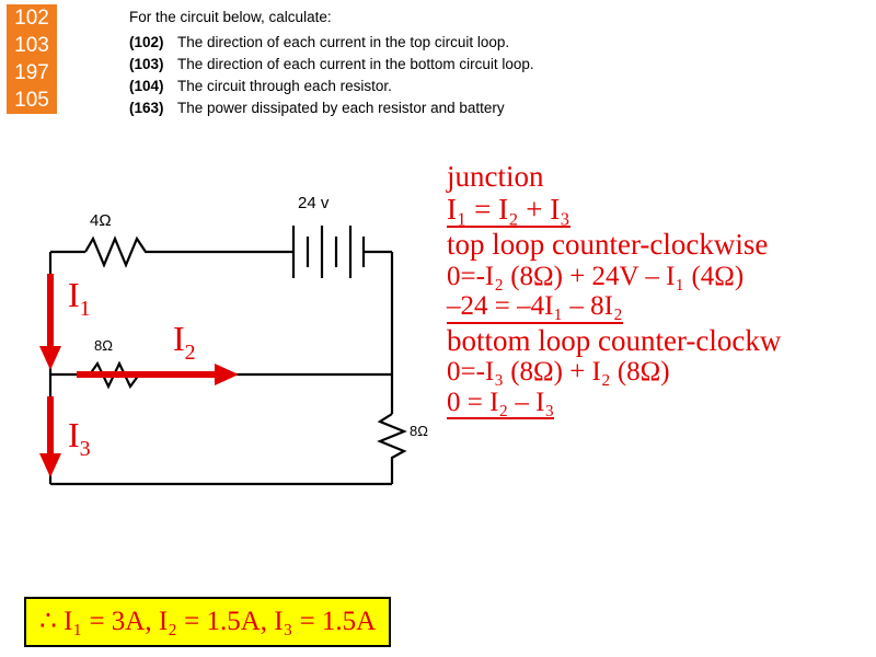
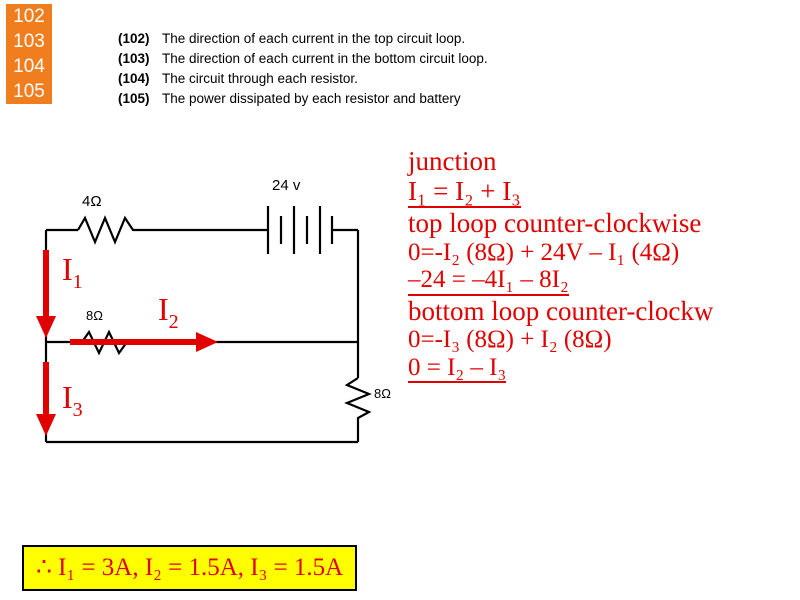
  102
  103
- 197
+ 104
  105
- For the circuit below, calculate:
  (102) The direction of each current in the top circuit loop.
  (103) The direction of each current in the bottom circuit loop.
  (104) The circuit through each resistor.
- (163) The power dissipated by each resistor and battery
+ (105) The power dissipated by each resistor and battery
  4Ω
  24 v
  8Ω
  8Ω
  I1
  I2
  I3
  junction
  I₁ = I₂ + I₃
  top loop counter-clockwise
  0=-I₂ (8Ω) + 24V – I₁ (4Ω)
  –24 = –4I₁ – 8I₂
  bottom loop counter-clockw
  0=-I₃ (8Ω) + I₂ (8Ω)
  0 = I₂ – I₃
  ∴ I₁ = 3A, I₂ = 1.5A, I₃ = 1.5A
